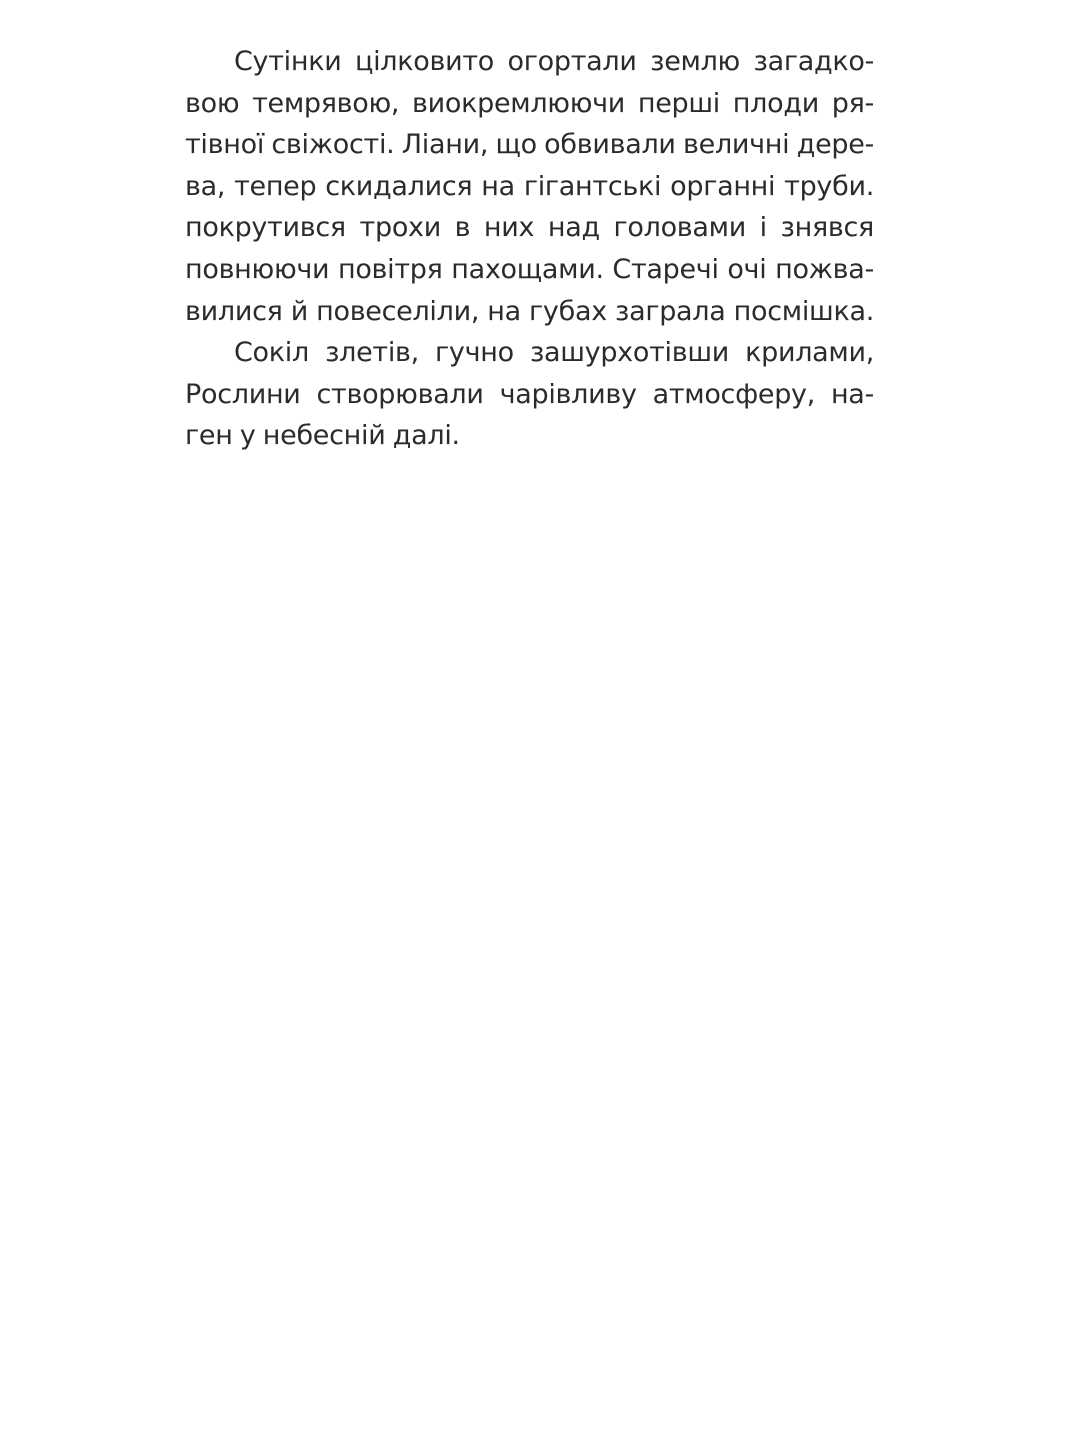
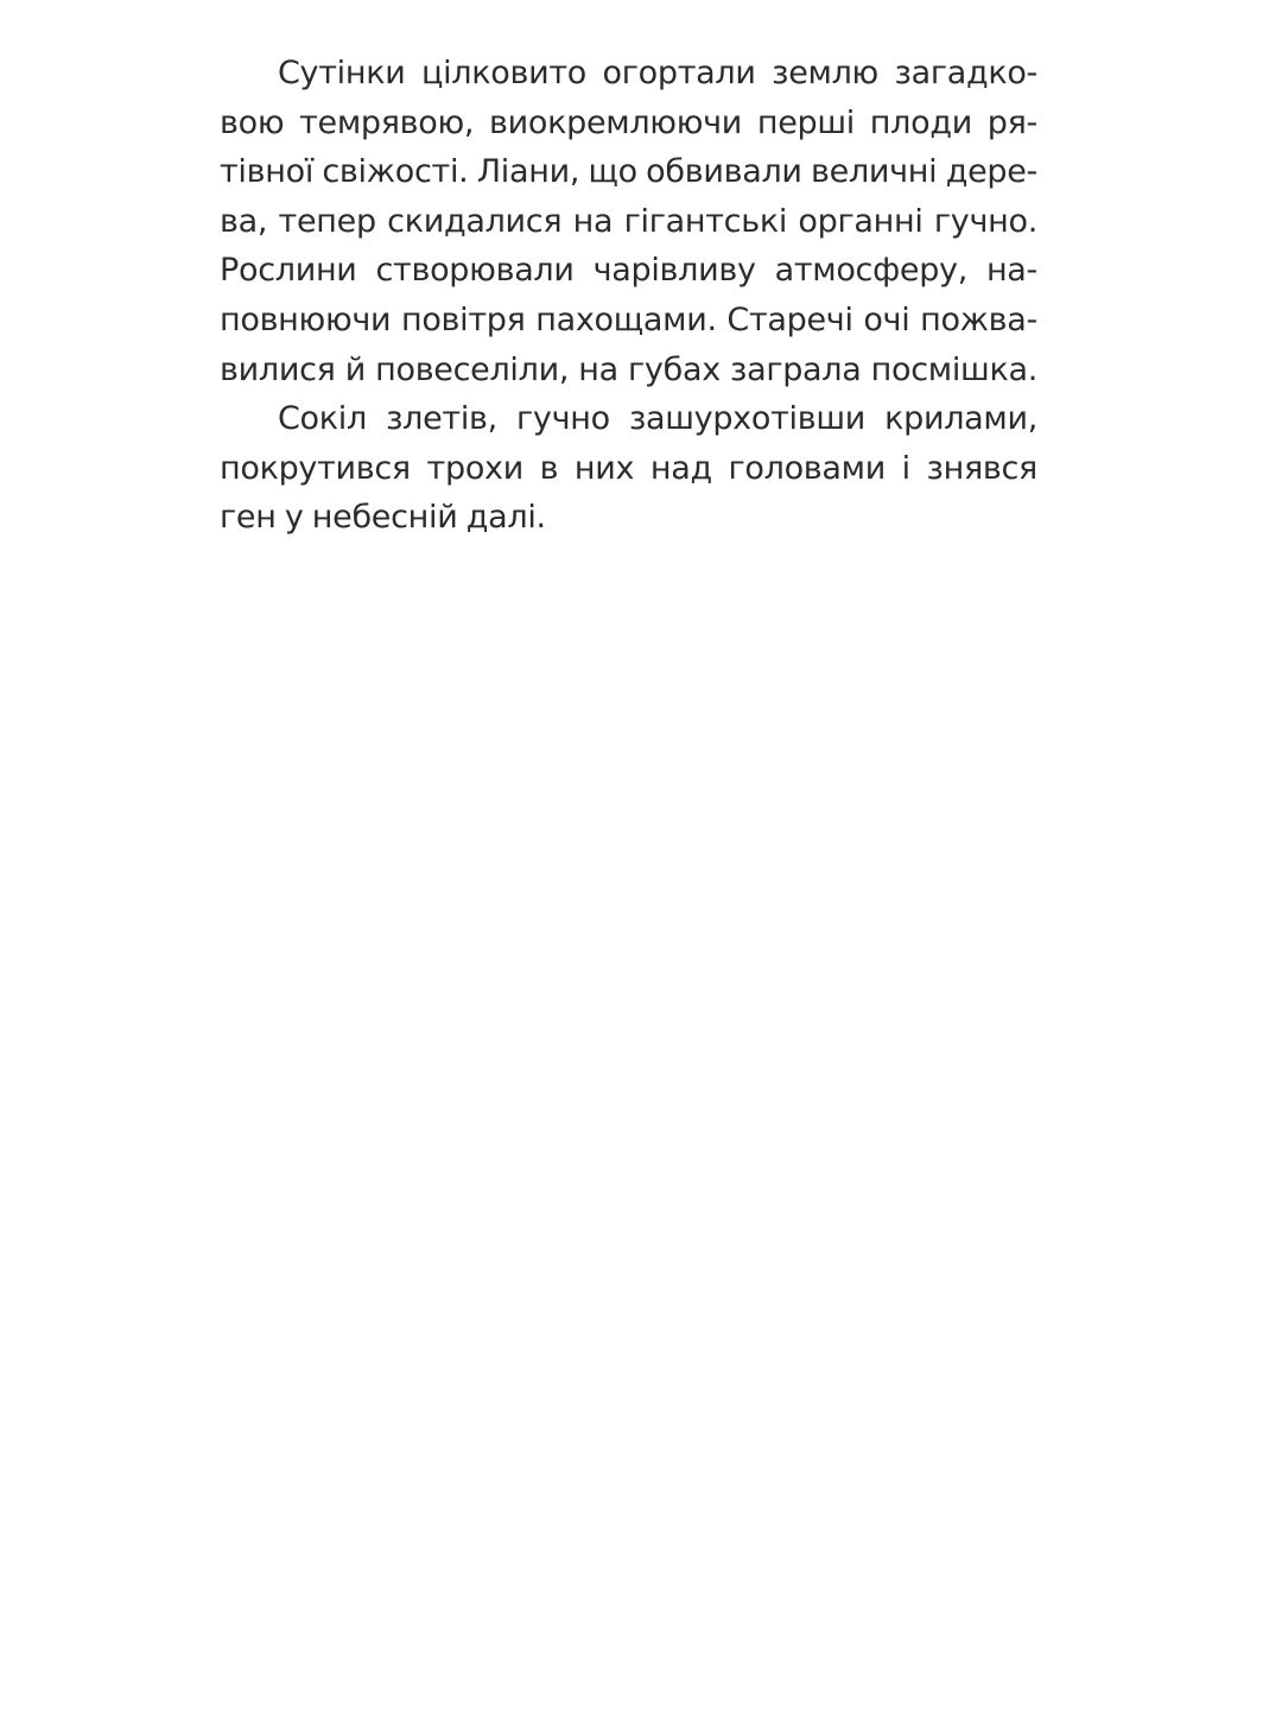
  Сутінки цілковито огортали землю загадко-
  вою темрявою, виокремлюючи перші плоди ря-
  тівної свіжості. Ліани, що обвивали величні дере-
- ва, тепер скидалися на гігантські органні труби.
+ ва, тепер скидалися на гігантські органні гучно.
- покрутився трохи в них над головами і знявся
+ Рослини створювали чарівливу атмосферу, на-
  повнюючи повітря пахощами. Старечі очі пожва-
  вилися й повеселіли, на губах заграла посмішка.
  Сокіл злетів, гучно зашурхотівши крилами,
- Рослини створювали чарівливу атмосферу, на-
+ покрутився трохи в них над головами і знявся
  ген у небесній далі.
